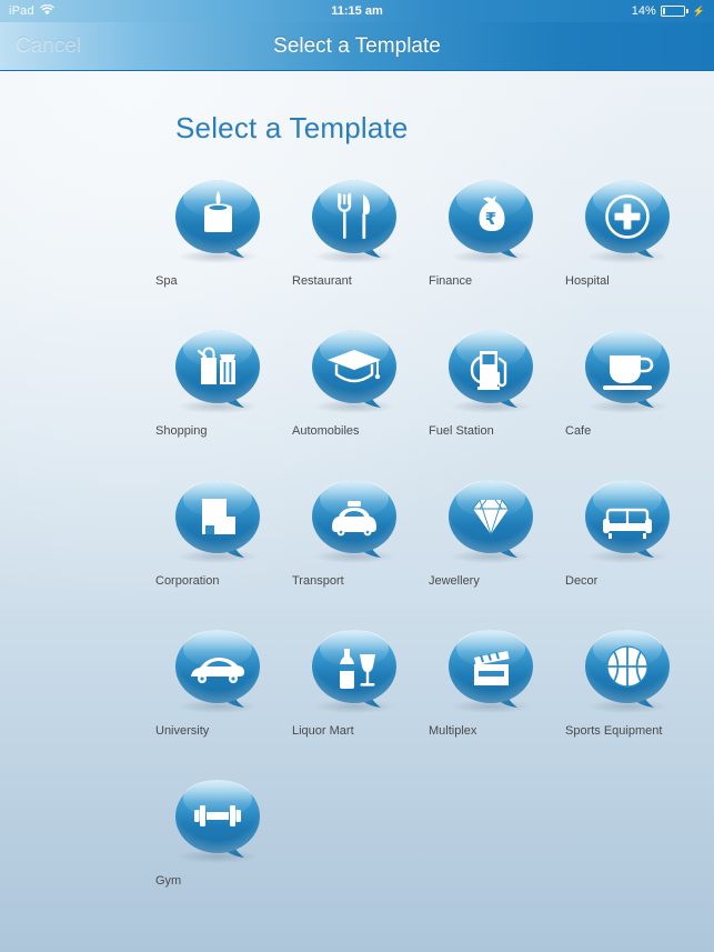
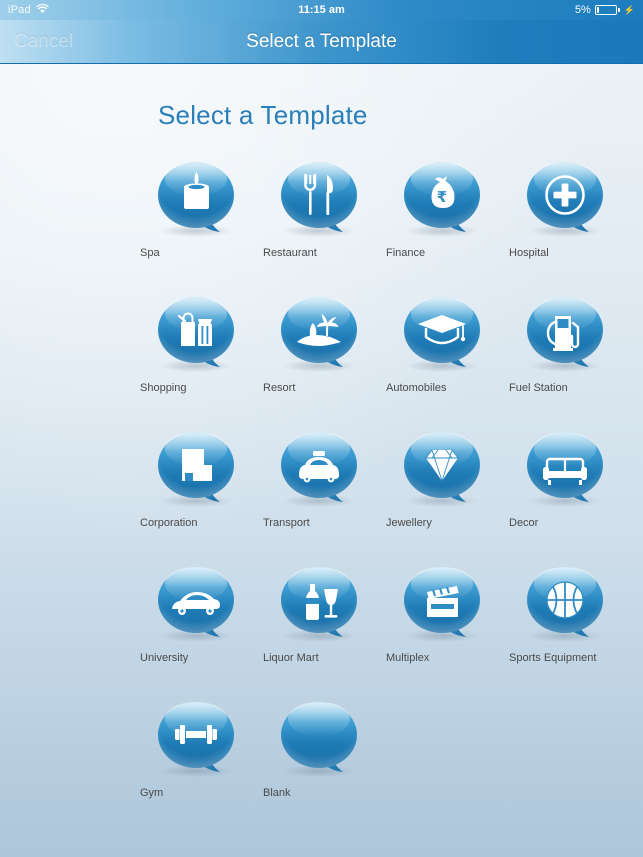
  iPad
  11:15 am
- 14%
+ 5%
  ⚡
  Cancel
  Select a Template
  Select a Template
  Spa
  Restaurant
  ₹
  Finance
  Hospital
  Shopping
+ Resort
  Automobiles
  Fuel Station
- Cafe
  Corporation
  Transport
  Jewellery
  Decor
  University
  Liquor Mart
  Multiplex
  Sports Equipment
  Gym
+ Blank
